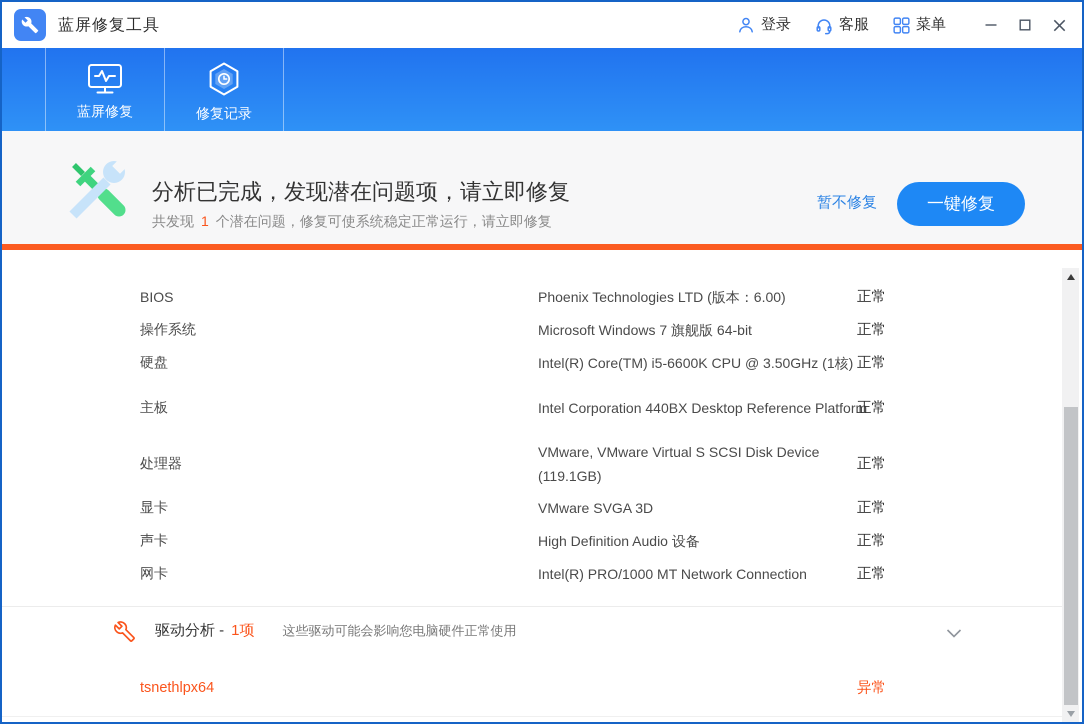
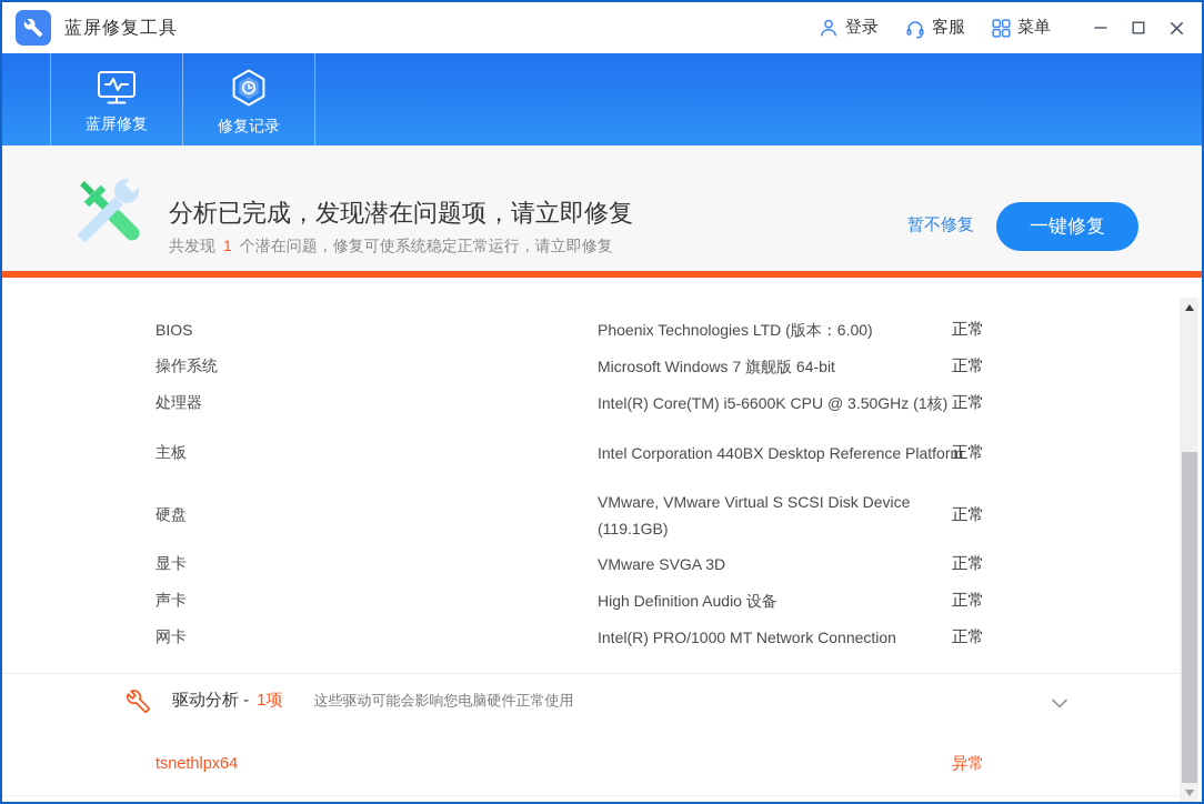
  蓝屏修复工具
  登录
  客服
  菜单
  蓝屏修复
  修复记录
  分析已完成，发现潜在问题项，请立即修复
  共发现 1 个潜在问题，修复可使系统稳定正常运行，请立即修复
  暂不修复
  一键修复
  BIOS
  Phoenix Technologies LTD (版本：6.00)
  正常
  操作系统
  Microsoft Windows 7 旗舰版 64-bit
  正常
- 硬盘
+ 处理器
  Intel(R) Core(TM) i5-6600K CPU @ 3.50GHz (1核)
  正常
  主板
  Intel Corporation 440BX Desktop Reference Platform
  正常
- 处理器
+ 硬盘
  VMware, VMware Virtual S SCSI Disk Device (119.1GB)
  正常
  显卡
  VMware SVGA 3D
  正常
  声卡
  High Definition Audio 设备
  正常
  网卡
  Intel(R) PRO/1000 MT Network Connection
  正常
  驱动分析 -
  1项
  这些驱动可能会影响您电脑硬件正常使用
  tsnethlpx64
  异常
